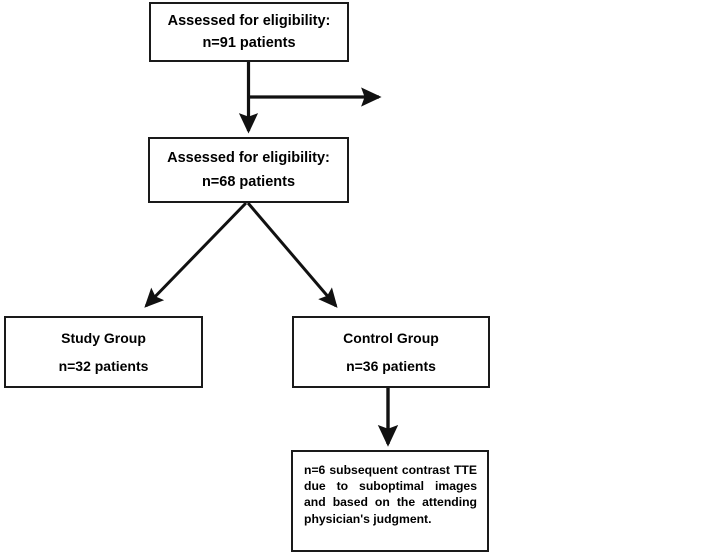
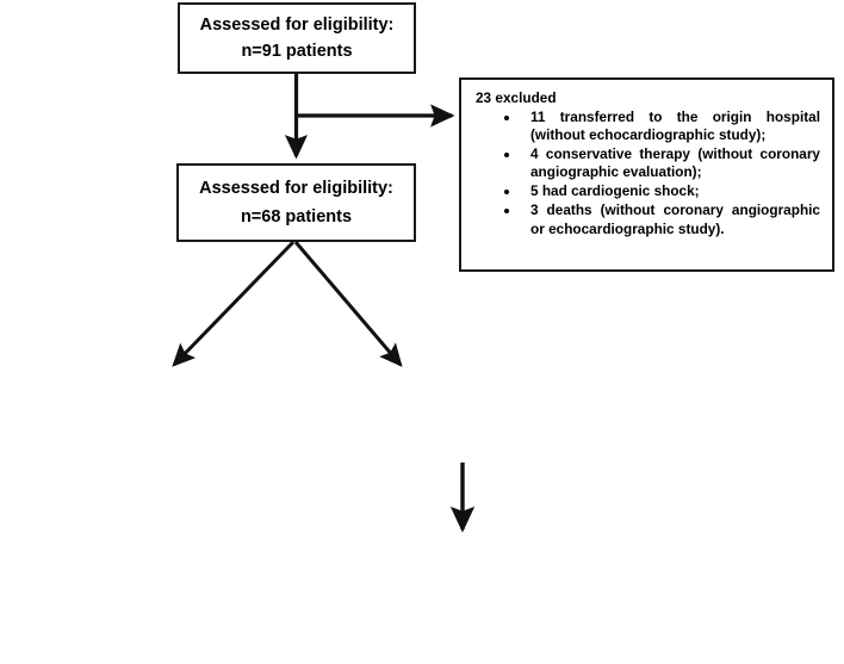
  Assessed for eligibility:
  n=91 patients
+ 23 excluded
+ 11 transferred to the origin hospital (without echocardiographic study);
+ 4 conservative therapy (without coronary angiographic evaluation);
+ 5 had cardiogenic shock;
+ 3 deaths (without coronary angiographic or echocardiographic study).
  Assessed for eligibility:
  n=68 patients
- Study Group
- n=32 patients
- Control Group
- n=36 patients
- n=6 subsequent contrast TTE due to suboptimal images and based on the attending physician's judgment.
